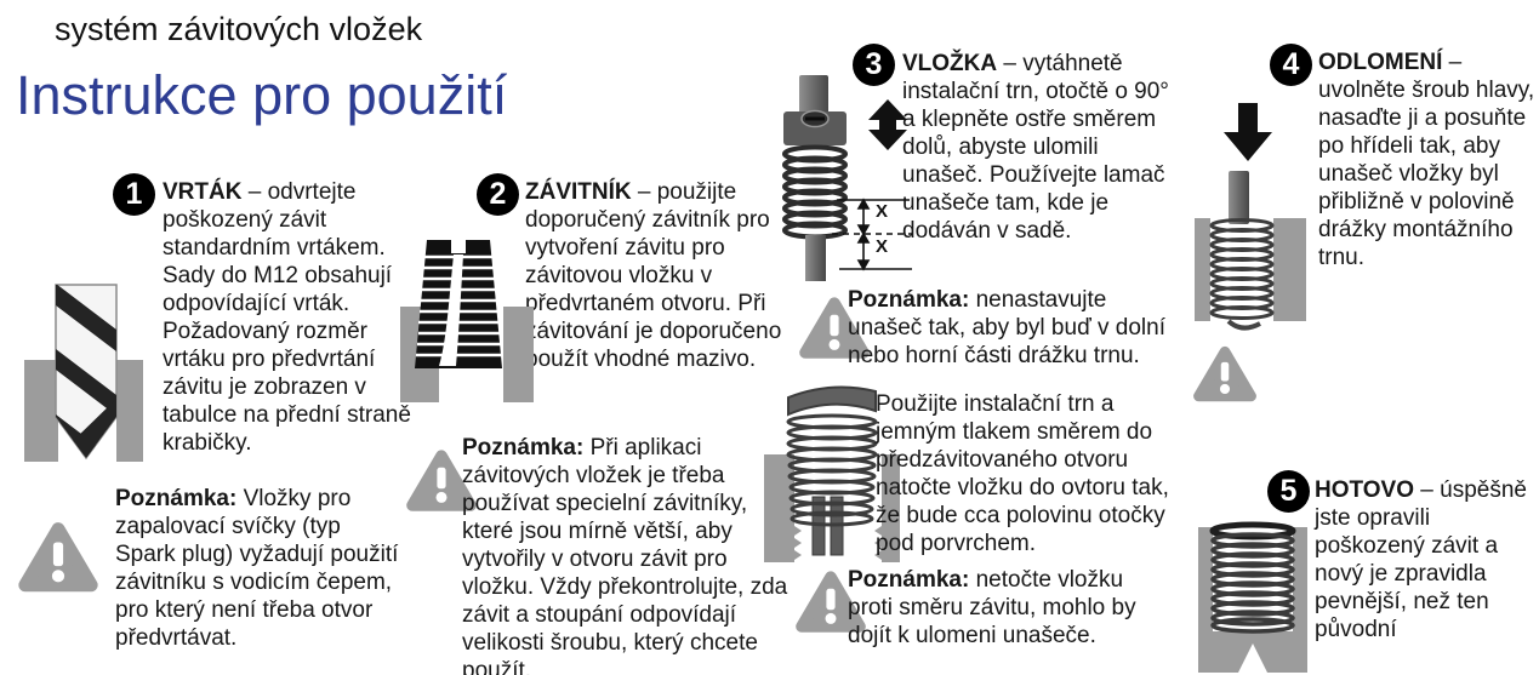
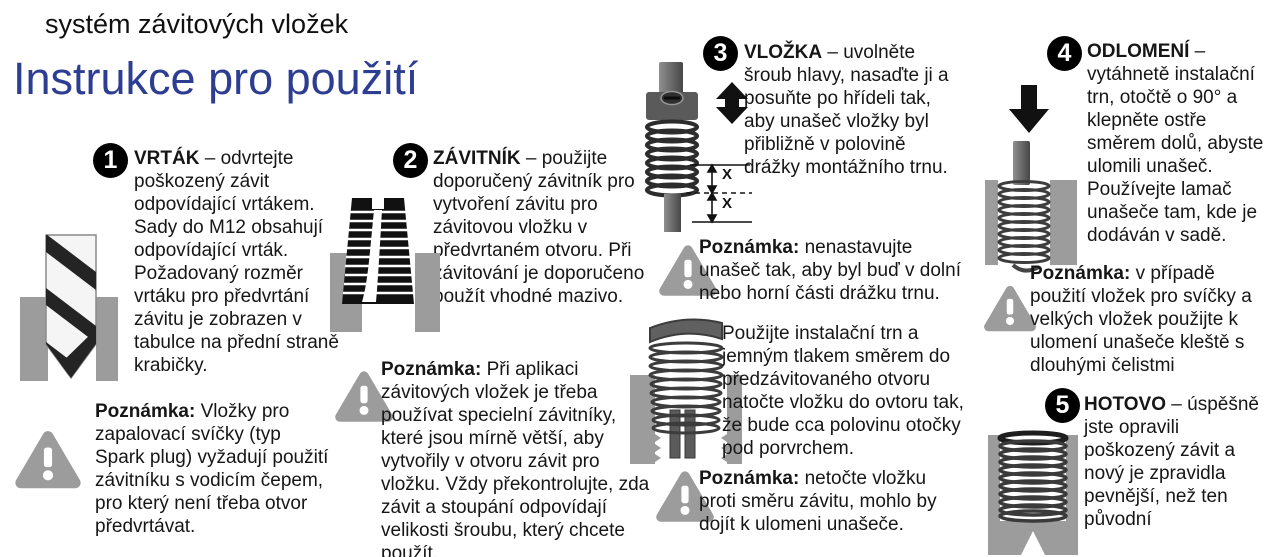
  systém závitových vložek
  Instrukce pro použití
  1
- VRTÁK – odvrtejte poškozený závit standardním vrtákem. Sady do M12 obsahují odpovídající vrták. Požadovaný rozměr vrtáku pro předvrtání závitu je zobrazen v tabulce na přední straně krabičky.
+ VRTÁK – odvrtejte poškozený závit odpovídající vrtákem. Sady do M12 obsahují odpovídající vrták. Požadovaný rozměr vrtáku pro předvrtání závitu je zobrazen v tabulce na přední straně krabičky.
  Poznámka: Vložky pro zapalovací svíčky (typ Spark plug) vyžadují použití závitníku s vodicím čepem, pro který není třeba otvor předvrtávat.
  2
  ZÁVITNÍK – použijte doporučený závitník pro vytvoření závitu pro závitovou vložku v předvrtaném otvoru. Při ávitování je doporučeno oužít vhodné mazivo.
  Poznámka: Při aplikaci závitových vložek je třeba používat specielní závitníky, které jsou mírně větší, aby vytvořily v otvoru závit pro vložku. Vždy překontrolujte, zda závit a stoupání odpovídají velikosti šroubu, který chcete použít.
  3
- VLOŽKA – vytáhnetě instalační trn, otočtě o 90° a klepněte ostře směrem dolů, abyste ulomili unašeč. Používejte lamač unašeče tam, kde je dodáván v sadě.
+ VLOŽKA – uvolněte šroub hlavy, nasaďte ji a posuňte po hřídeli tak, aby unašeč vložky byl přibližně v polovině drážky montážního trnu.
  X
  X
  Poznámka: nenastavujte unašeč tak, aby byl buď v dolní nebo horní části drážku trnu.
  Použijte instalační trn a jemným tlakem směrem do předzávitovaného otvoru natočte vložku do ovtoru tak, že bude cca polovinu otočky pod porvrchem.
  Poznámka: netočte vložku proti směru závitu, mohlo by dojít k ulomeni unašeče.
  4
- ODLOMENÍ – uvolněte šroub hlavy, nasaďte ji a posuňte po hřídeli tak, aby unašeč vložky byl přibližně v polovině drážky montážního trnu.
+ ODLOMENÍ – vytáhnetě instalační trn, otočtě o 90° a klepněte ostře směrem dolů, abyste ulomili unašeč. Používejte lamač unašeče tam, kde je dodáván v sadě.
+ Poznámka: v případě použití vložek pro svíčky a velkých vložek použijte k ulomení unašeče kleště s dlouhými čelistmi
  5
  HOTOVO – úspěšně jste opravili poškozený závit a nový je zpravidla pevnější, než ten původní
